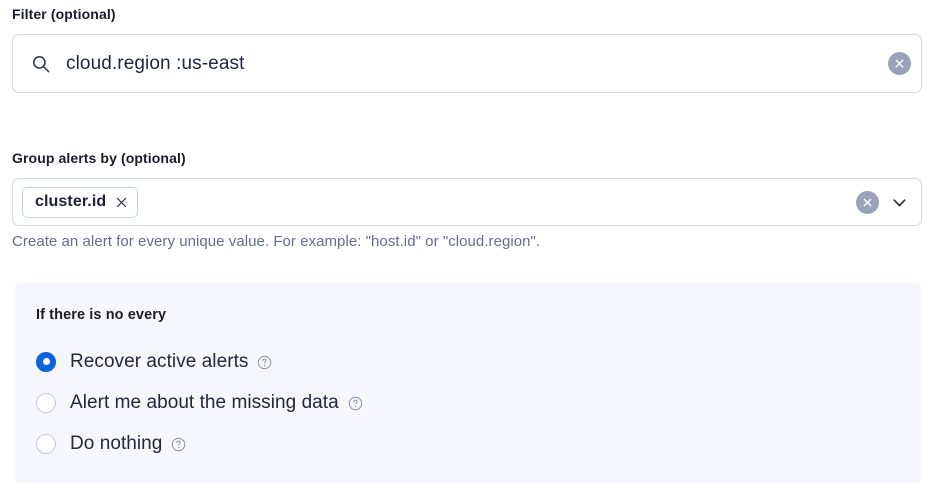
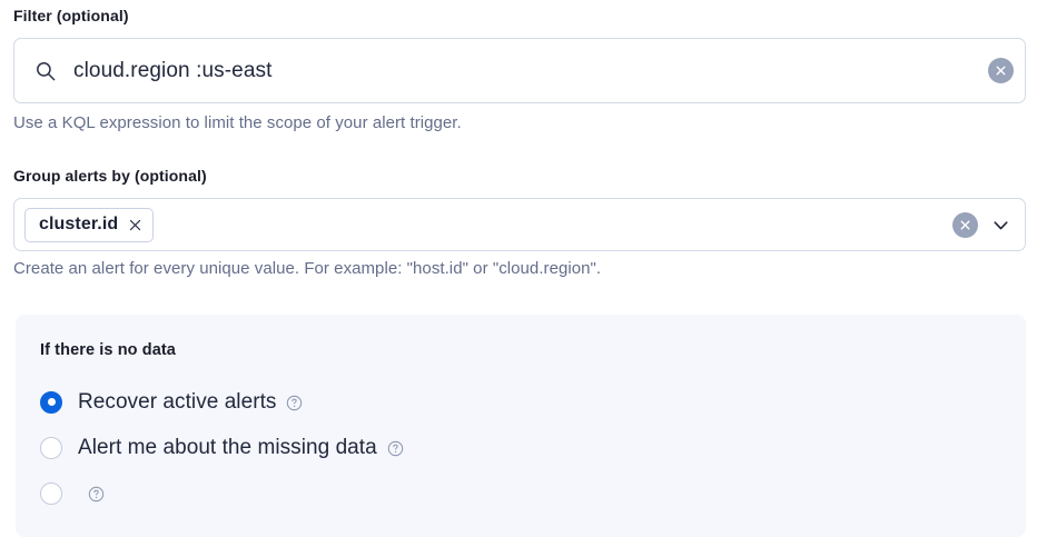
  Filter (optional)
  cloud.region :us-east
+ Use a KQL expression to limit the scope of your alert trigger.
  Group alerts by (optional)
  cluster.id
  Create an alert for every unique value. For example: "host.id" or "cloud.region".
- If there is no every
+ If there is no data
  Recover active alerts
  Alert me about the missing data
- Do nothing
